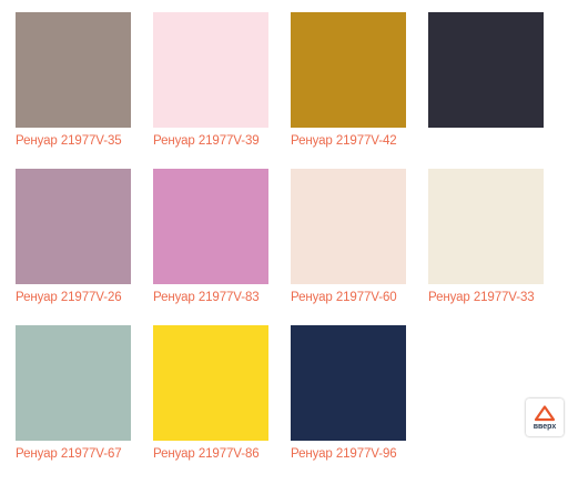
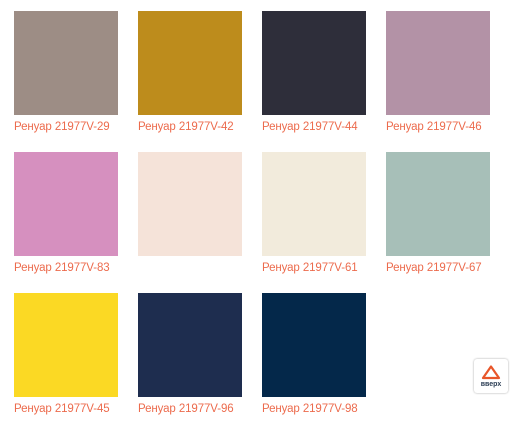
- Ренуар 21977V-35
+ Ренуар 21977V-29
- Ренуар 21977V-39
  Ренуар 21977V-42
+ Ренуар 21977V-44
- Ренуар 21977V-26
+ Ренуар 21977V-46
  Ренуар 21977V-83
- Ренуар 21977V-60
- Ренуар 21977V-33
+ Ренуар 21977V-61
  Ренуар 21977V-67
- Ренуар 21977V-86
+ Ренуар 21977V-45
  Ренуар 21977V-96
+ Ренуар 21977V-98
